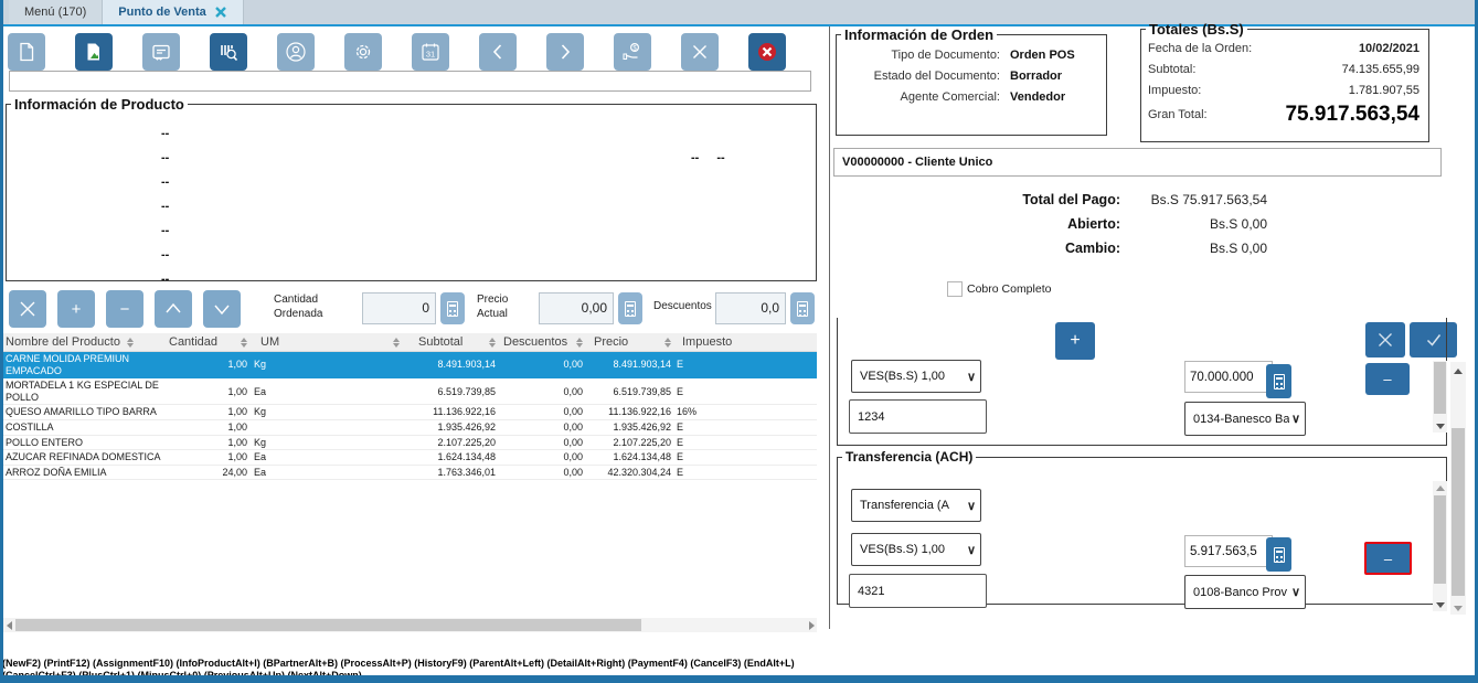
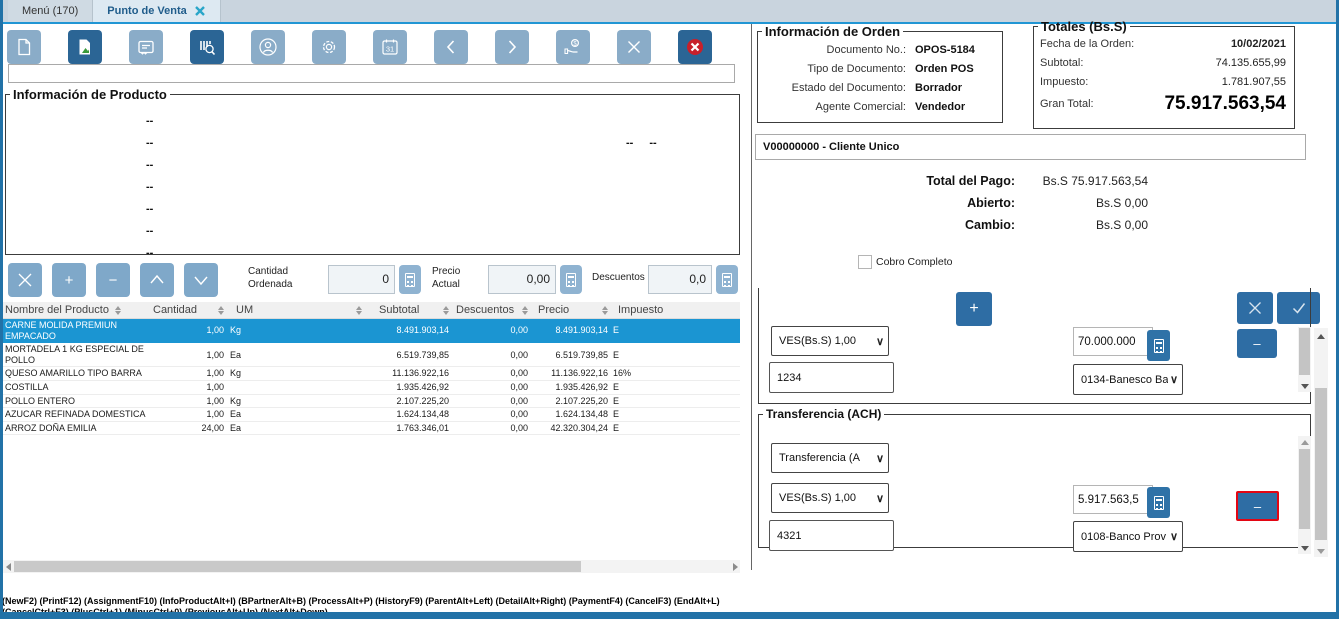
  Menú (170)
  Punto de Venta
  31
  Información de Producto
  --
  --
  --
  --
  --
  --
  --
  --
  --
  +
  −
  Cantidad Ordenada
  0
  Precio Actual
  0,00
  Descuentos
  0,0
  Nombre del Producto
  Cantidad
  UM
  Subtotal
  Descuentos
  Precio
  Impuesto
  CARNE MOLIDA PREMIUN EMPACADO
  1,00
  Kg
  8.491.903,14
  0,00
  8.491.903,14
  E
  MORTADELA 1 KG ESPECIAL DE POLLO
  1,00
  Ea
  6.519.739,85
  0,00
  6.519.739,85
  E
  QUESO AMARILLO TIPO BARRA
  1,00
  Kg
  11.136.922,16
  0,00
  11.136.922,16
  16%
  COSTILLA
  1,00
  1.935.426,92
  0,00
  1.935.426,92
  E
  POLLO ENTERO
  1,00
  Kg
  2.107.225,20
  0,00
  2.107.225,20
  E
  AZUCAR REFINADA DOMESTICA
  1,00
  Ea
  1.624.134,48
  0,00
  1.624.134,48
  E
  ARROZ DOÑA EMILIA
  24,00
  Ea
  1.763.346,01
  0,00
  42.320.304,24
  E
  (NewF2) (PrintF12) (AssignmentF10) (InfoProductAlt+I) (BPartnerAlt+B) (ProcessAlt+P) (HistoryF9) (ParentAlt+Left) (DetailAlt+Right) (PaymentF4) (CancelF3) (EndAlt+L)
  Información de Orden
+ Documento No.:
+ OPOS-5184
  Tipo de Documento:
  Orden POS
  Estado del Documento:
  Borrador
  Agente Comercial:
  Vendedor
  Totales (Bs.S)
  Fecha de la Orden:
  10/02/2021
  Subtotal:
  74.135.655,99
  Impuesto:
  1.781.907,55
  Gran Total:
  75.917.563,54
  V00000000 - Cliente Unico
  Total del Pago:
  Bs.S 75.917.563,54
  Abierto:
  Bs.S 0,00
  Cambio:
  Bs.S 0,00
  Cobro Completo
  +
  –
  VES(Bs.S) 1,00
  ∨
  70.000.000
  1234
  0134-Banesco Ba
  ∨
  Transferencia (ACH)
  Transferencia (A
  ∨
  VES(Bs.S) 1,00
  ∨
  5.917.563,5
  –
  4321
  0108-Banco Prov
  ∨
